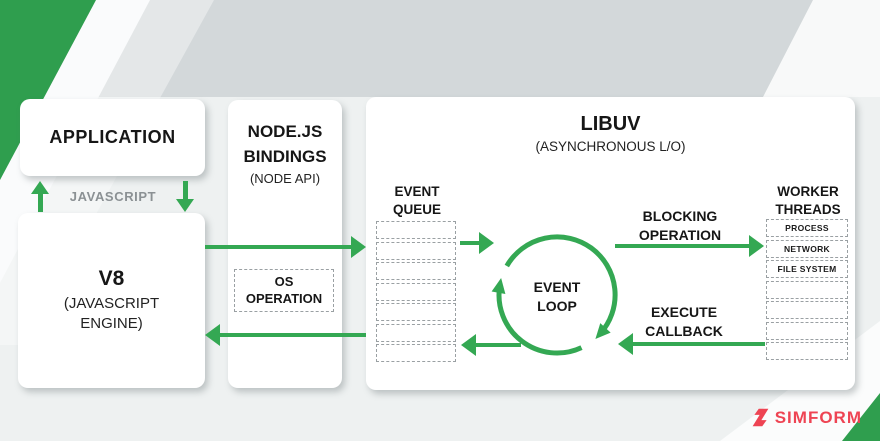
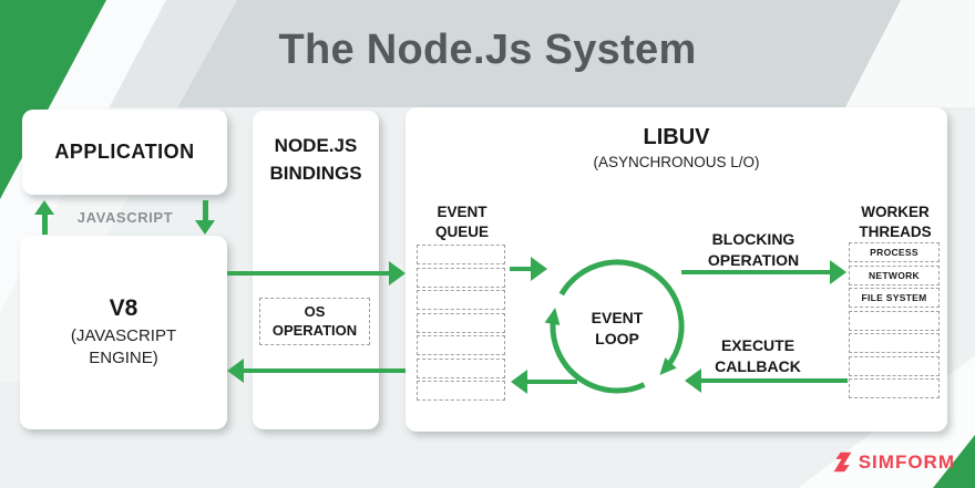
+ The Node.Js System
  APPLICATION
  JAVASCRIPT
  V8
  (JAVASCRIPT ENGINE)
  NODE.JS BINDINGS
- (NODE API)
  OS OPERATION
  LIBUV
  (ASYNCHRONOUS L/O)
  EVENT QUEUE
  EVENT LOOP
  BLOCKING OPERATION
  EXECUTE CALLBACK
  WORKER THREADS
  PROCESS
  NETWORK
  FILE SYSTEM
  SIMFORM
